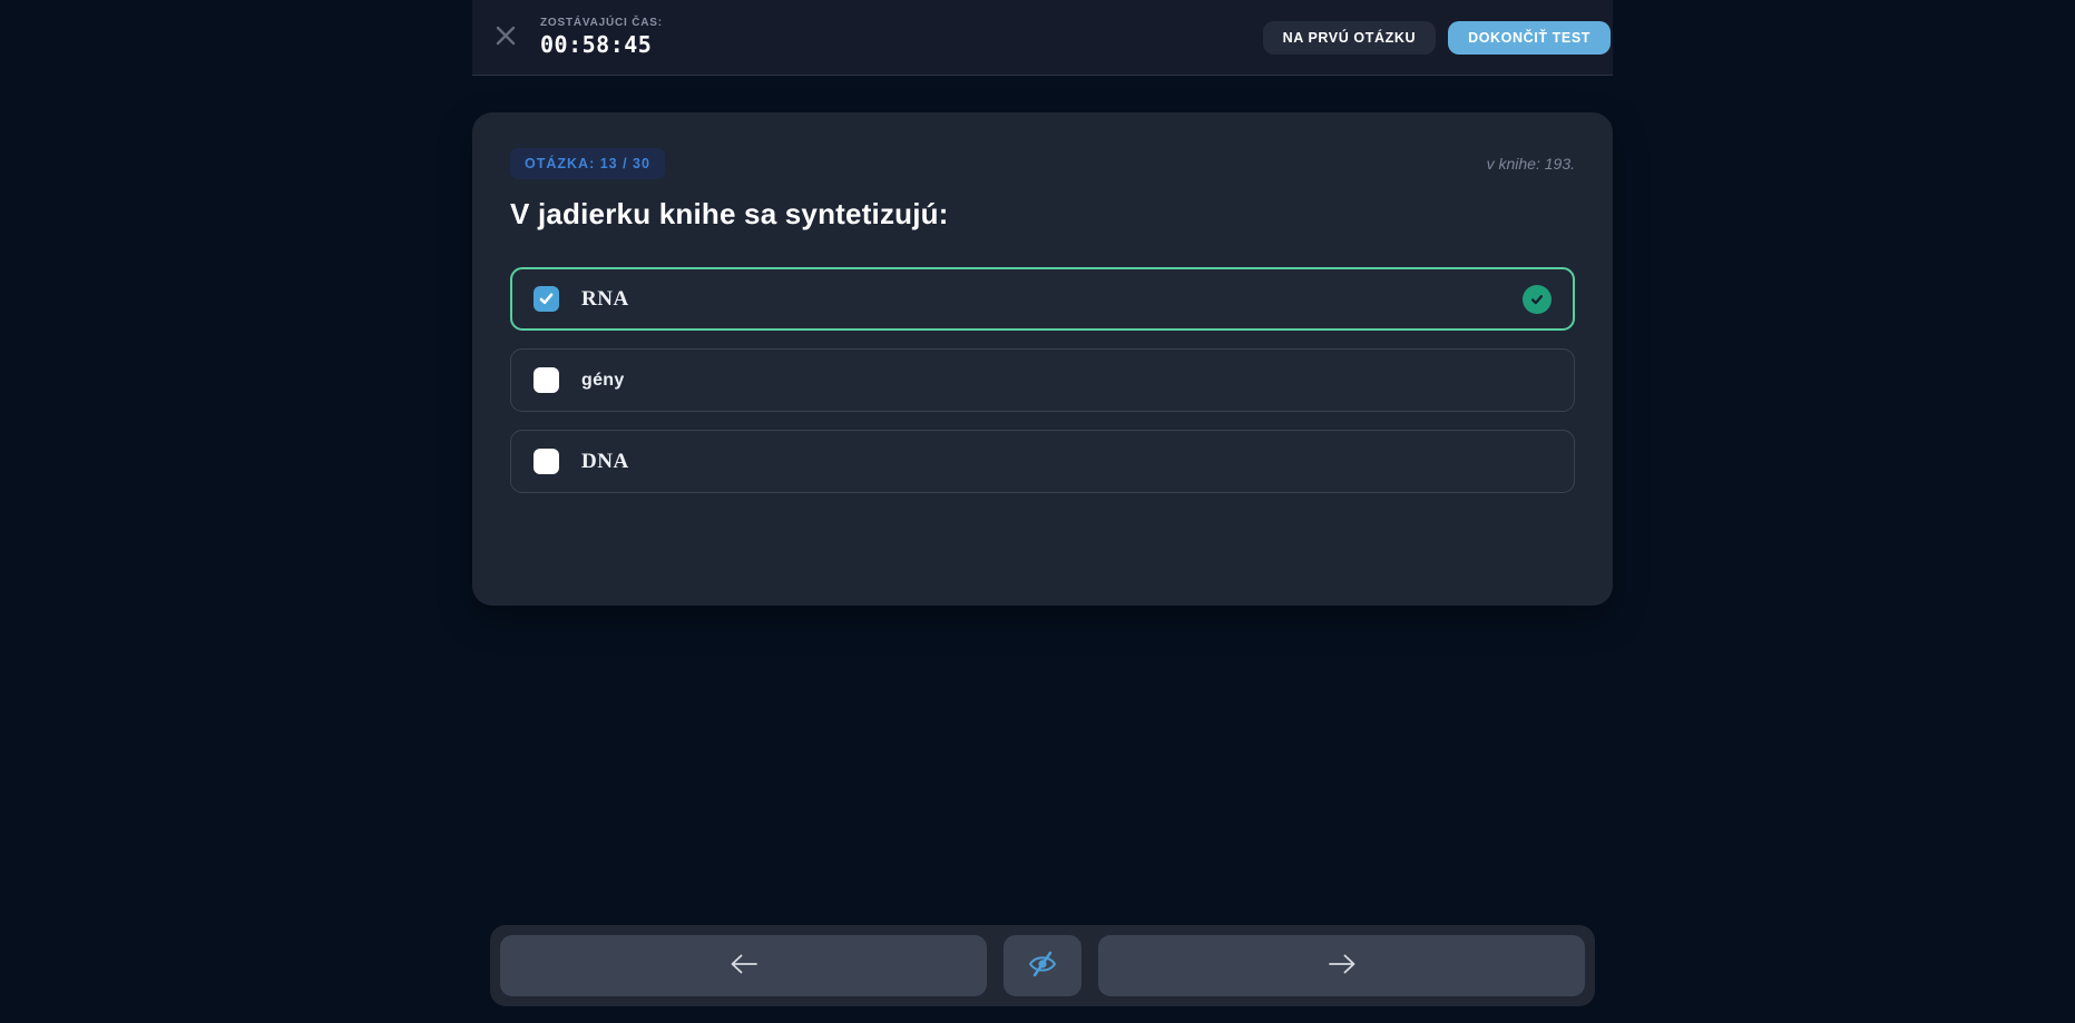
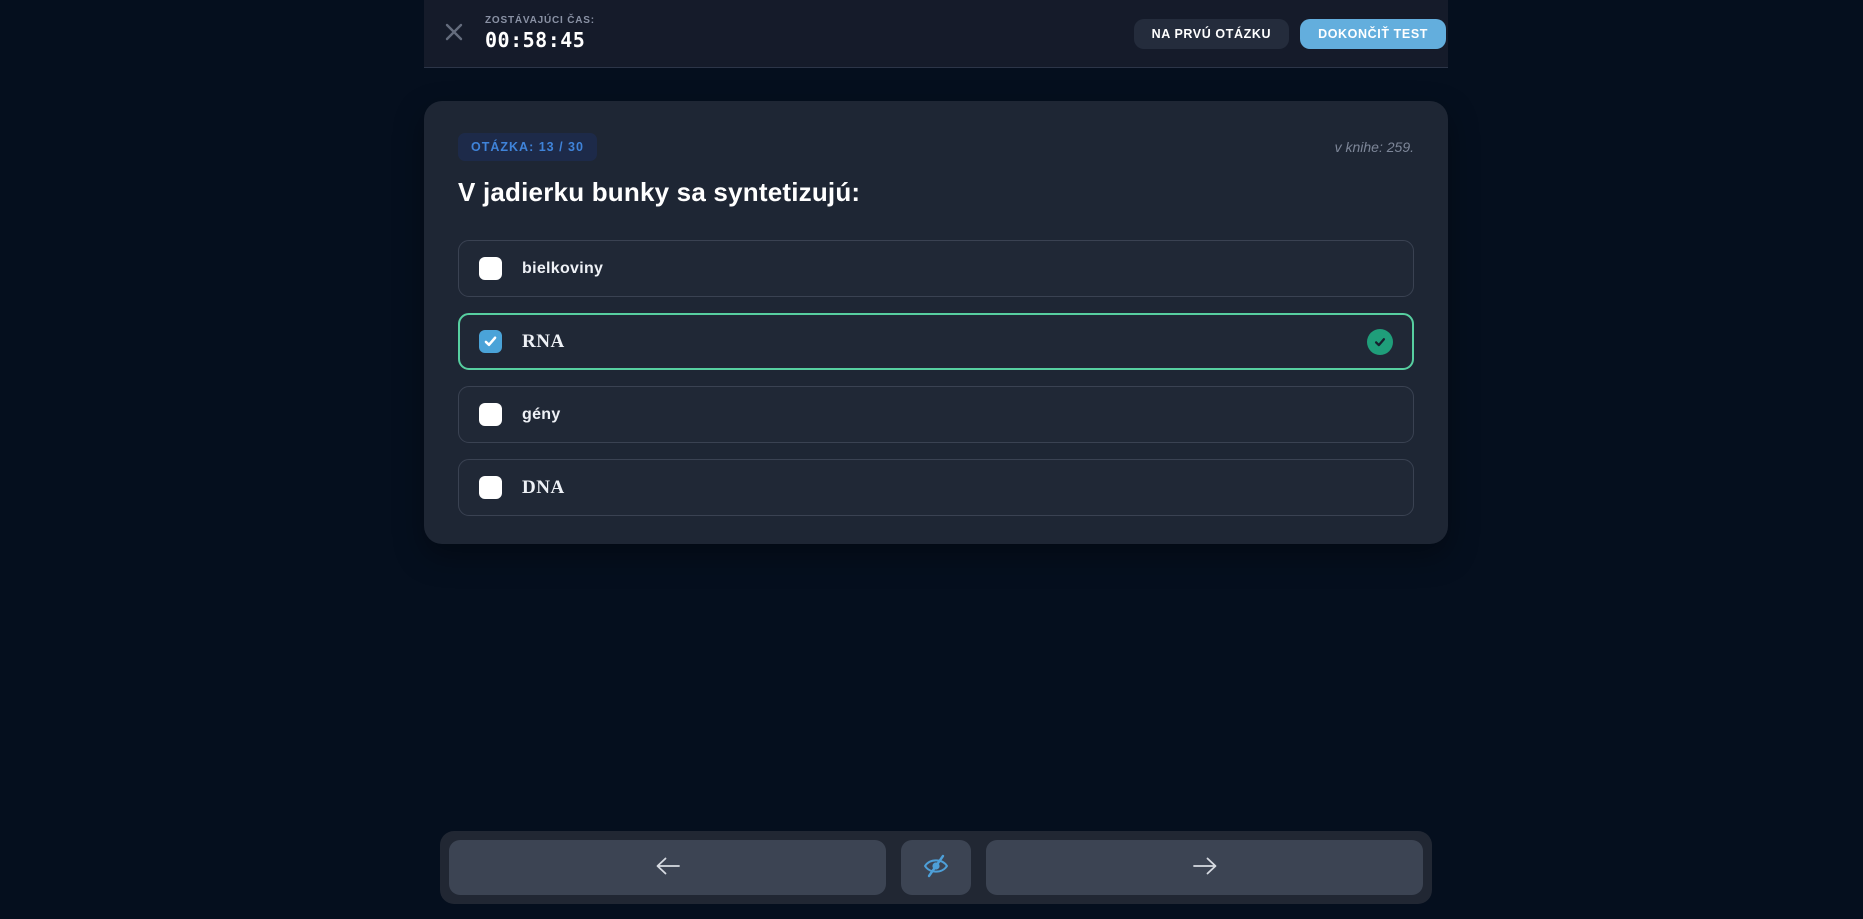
  ZOSTÁVAJÚCI ČAS:
  00:58:45
  NA PRVÚ OTÁZKU
  DOKONČIŤ TEST
  OTÁZKA: 13 / 30
- v knihe: 193.
+ v knihe: 259.
- V jadierku knihe sa syntetizujú:
+ V jadierku bunky sa syntetizujú:
+ bielkoviny
  RNA
  gény
  DNA
